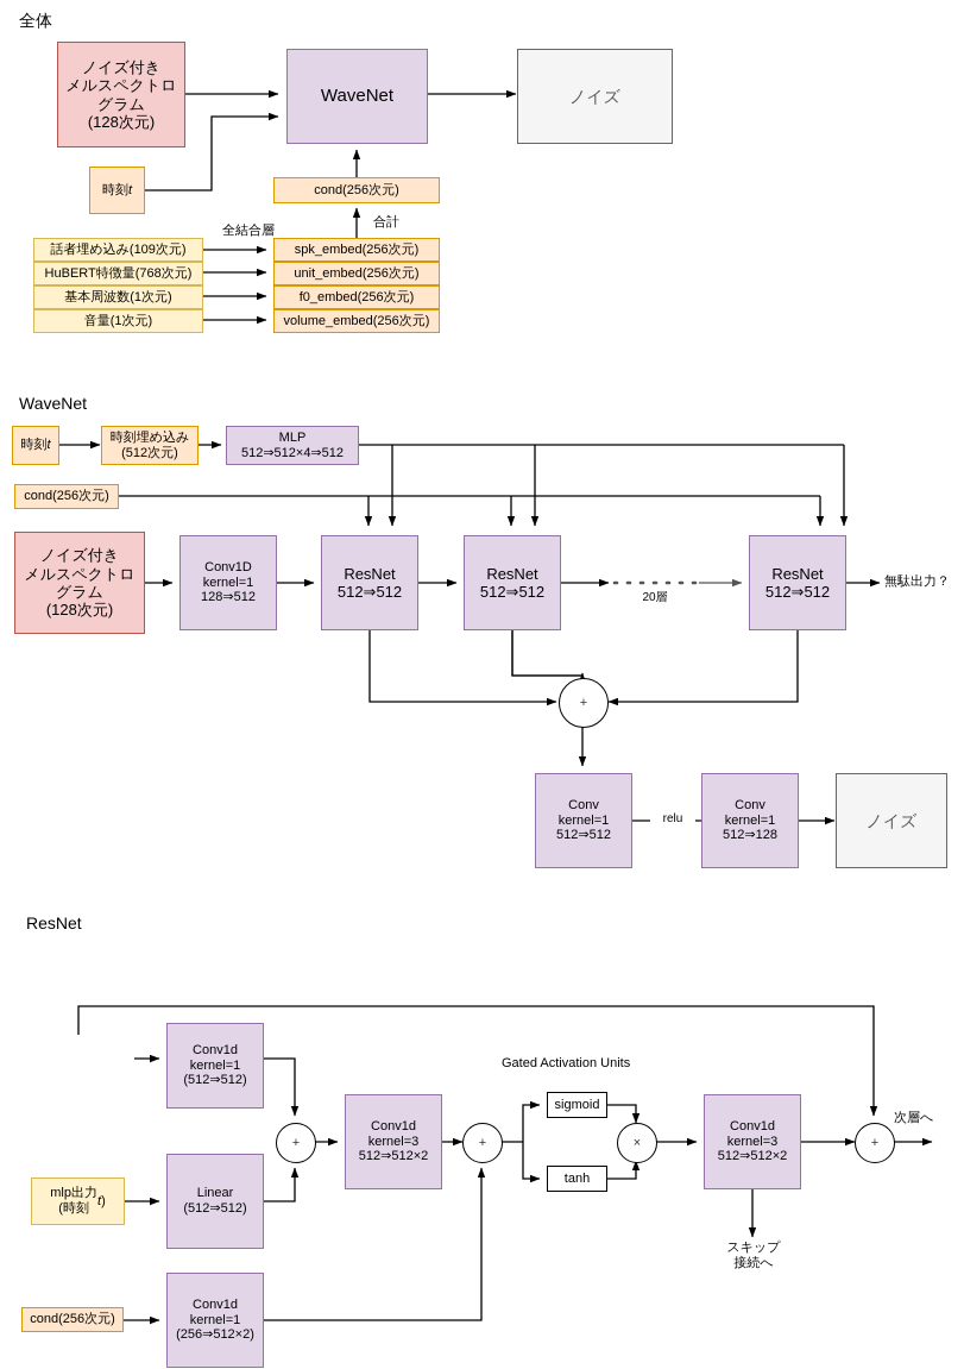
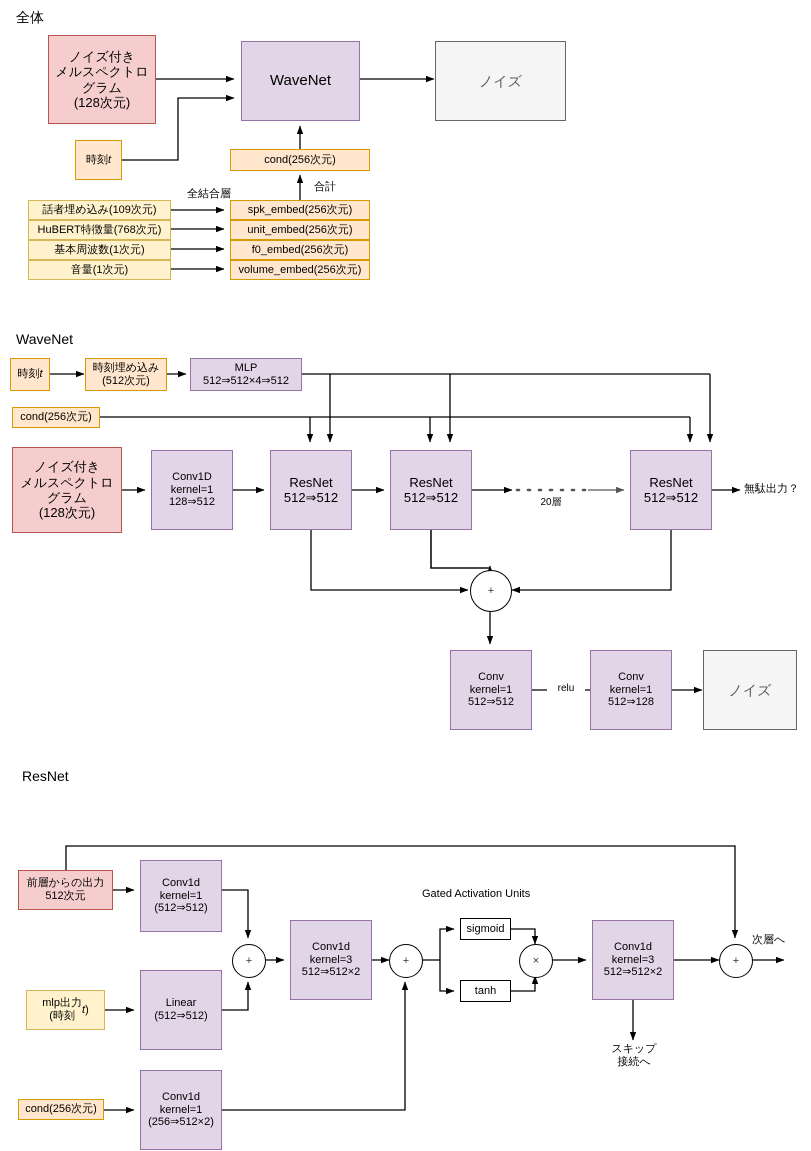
  全体
  WaveNet
  ResNet
  ノイズ付き
  メルスペクトロ
  グラム
  (128次元)
  WaveNet
  ノイズ
  時刻
  t
  cond(256次元)
  合計
  全結合層
  話者埋め込み(109次元)
  HuBERT特徴量(768次元)
  基本周波数(1次元)
  音量(1次元)
  spk_embed(256次元)
  unit_embed(256次元)
  f0_embed(256次元)
  volume_embed(256次元)
  時刻
  t
  時刻埋め込み
  (512次元)
  MLP
  512⇒512×4⇒512
  cond(256次元)
  ノイズ付き
  メルスペクトロ
  グラム
  (128次元)
  Conv1D
  kernel=1
  128⇒512
  ResNet
  512⇒512
  ResNet
  512⇒512
  ResNet
  512⇒512
  20層
  無駄出力？
  +
  Conv
  kernel=1
  512⇒512
  relu
  Conv
  kernel=1
  512⇒128
  ノイズ
+ 前層からの出力
+ 512次元
  Conv1d
  kernel=1
  (512⇒512)
  mlp出力
  (時刻
  t
  )
  Linear
  (512⇒512)
  cond(256次元)
  Conv1d
  kernel=1
  (256⇒512×2)
  +
  Conv1d
  kernel=3
  512⇒512×2
  +
  Gated Activation Units
  sigmoid
  tanh
  ×
  Conv1d
  kernel=3
  512⇒512×2
  スキップ
  接続へ
  +
  次層へ
